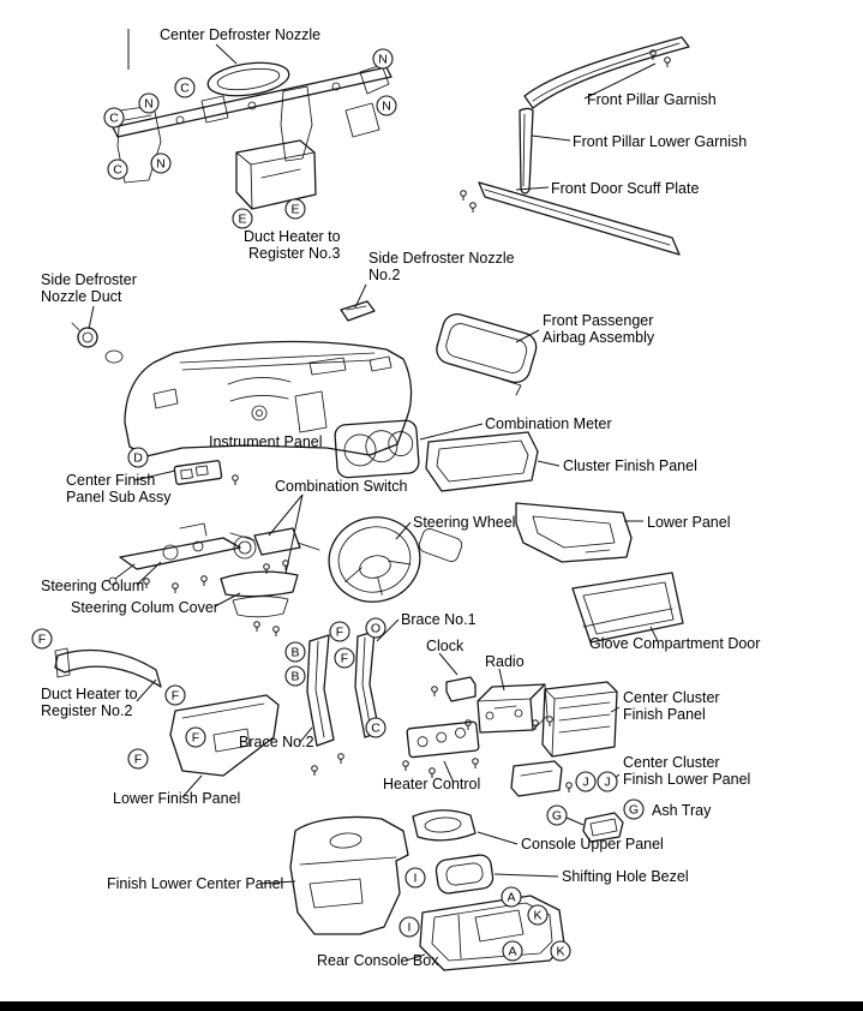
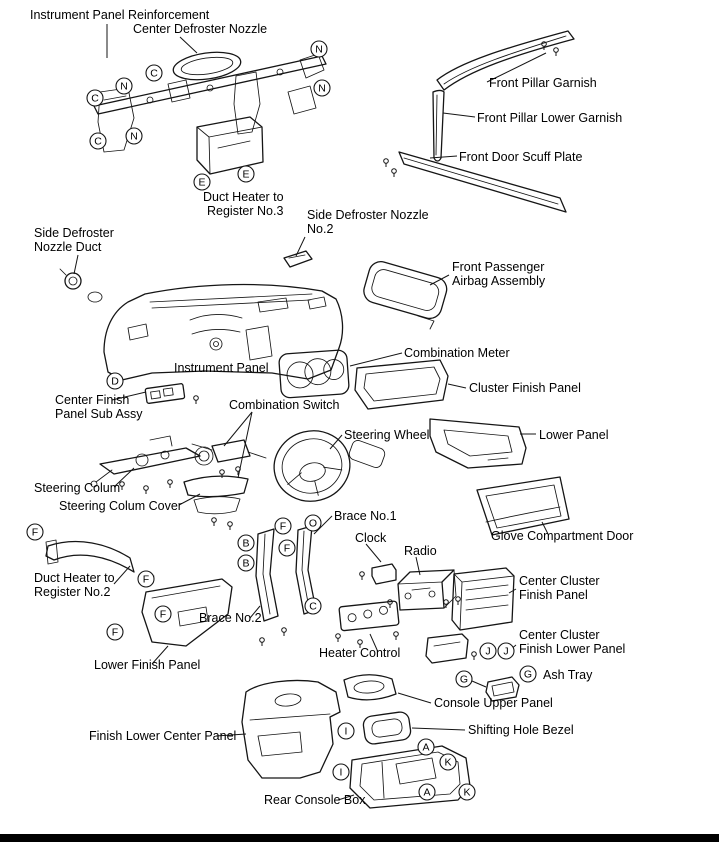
  C
  N
  C
  N
  N
  C
  N
  E
  E
  D
  F
  B
  B
  F
  F
  O
  F
  F
  F
  C
  J
  J
  G
  G
  I
  I
  A
  K
  A
  K
+ Instrument Panel Reinforcement
  Center Defroster Nozzle
  Front Pillar Garnish
  Front Pillar Lower Garnish
  Front Door Scuff Plate
  Duct Heater to
  Register No.3
  Side Defroster
  Nozzle Duct
  Side Defroster Nozzle
  No.2
  Front Passenger
  Airbag Assembly
  Combination Meter
  Instrument Panel
  Cluster Finish Panel
  Center Finish
  Panel Sub Assy
  Combination Switch
  Steering Wheel
  Lower Panel
  Steering Colum
  Steering Colum Cover
  Glove Compartment Door
  Brace No.1
  Clock
  Radio
  Duct Heater to
  Register No.2
  Center Cluster
  Finish Panel
  Brace No.2
  Heater Control
  Center Cluster
  Finish Lower Panel
  Ash Tray
  Lower Finish Panel
  Console Upper Panel
  Finish Lower Center Panel
  Shifting Hole Bezel
  Rear Console Box
